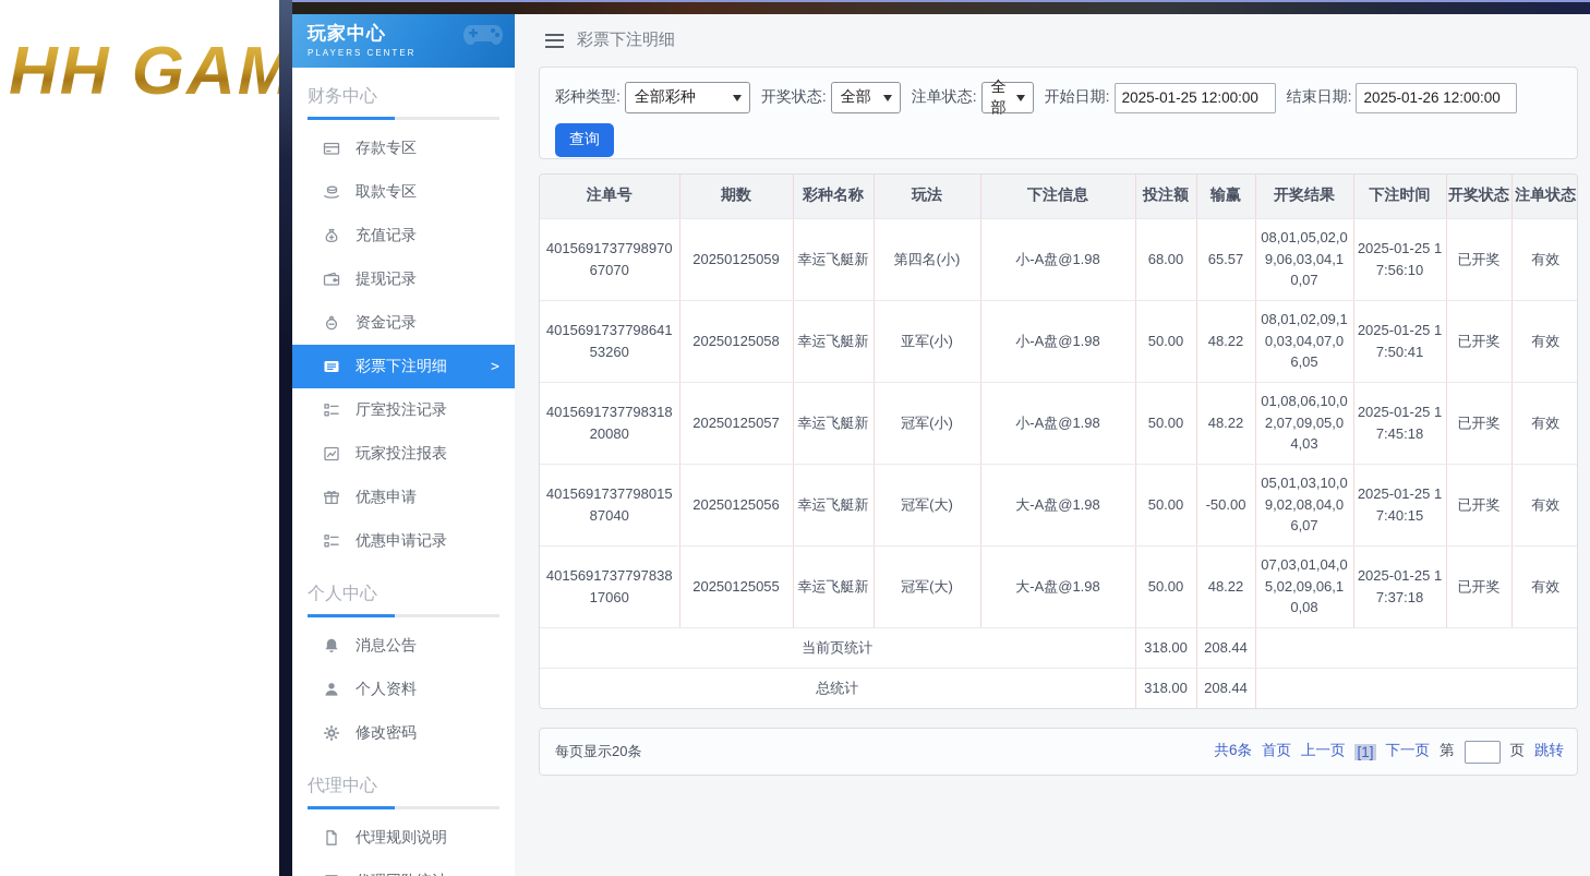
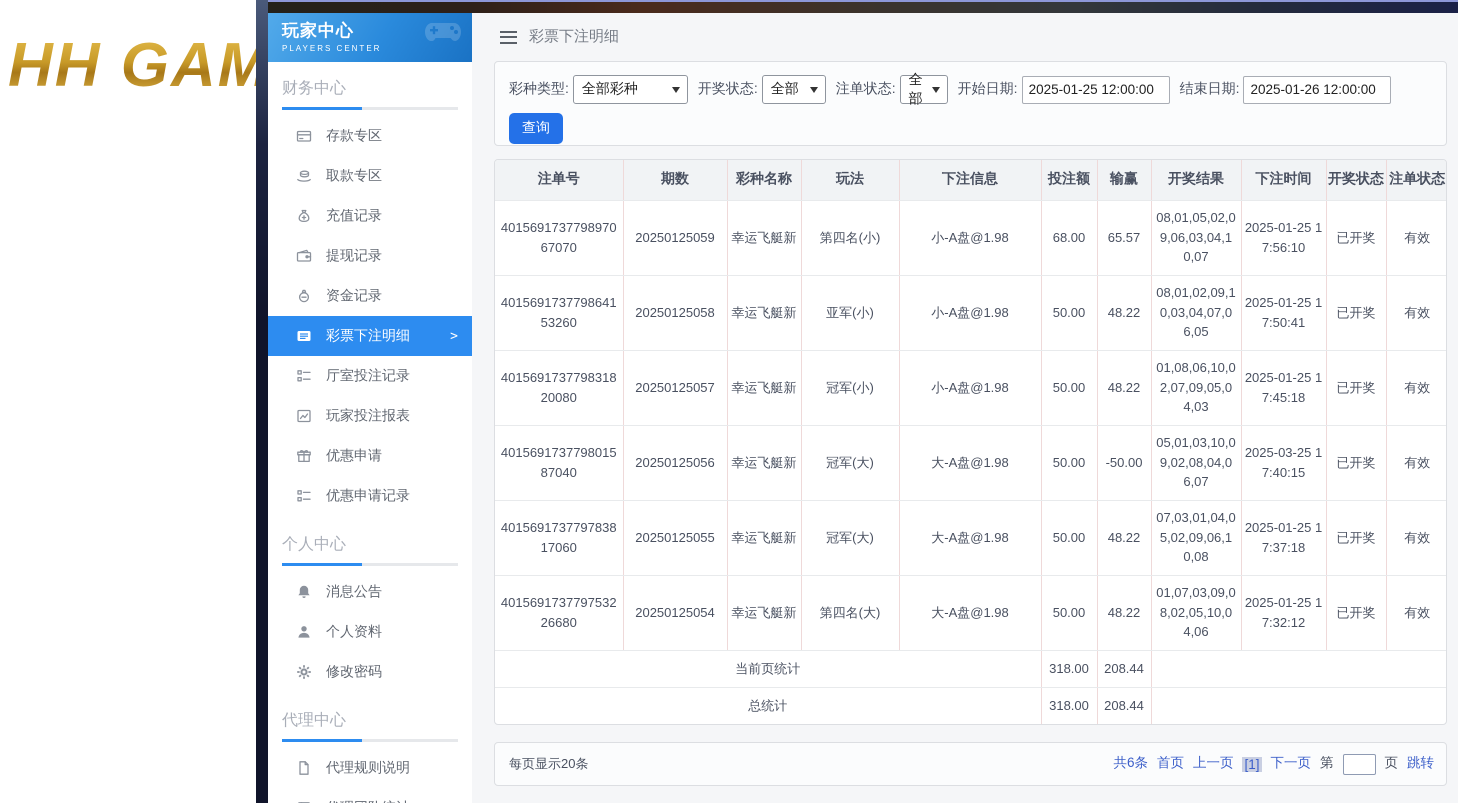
  HH GAM
  玩家中心
  PLAYERS CENTER
  财务中心
  存款专区
  取款专区
  充值记录
  提现记录
  资金记录
  彩票下注明细
  >
  厅室投注记录
  玩家投注报表
  优惠申请
  优惠申请记录
  个人中心
  消息公告
  个人资料
  修改密码
  代理中心
  代理规则说明
  彩票下注明细
  彩种类型:
  全部彩种
  开奖状态:
  全部
  注单状态:
  全部
  开始日期:
  2025-01-25 12:00:00
  结束日期:
  2025-01-26 12:00:00
  查询
  注单号	期数	彩种名称	玩法	下注信息	投注额	输赢	开奖结果	下注时间	开奖状态	注单状态
  401569173779897067070	20250125059	幸运飞艇新	第四名(小)	小-A盘@1.98	68.00	65.57	08,01,05,02,09,06,03,04,10,07	2025-01-25 17:56:10	已开奖	有效
  401569173779864153260	20250125058	幸运飞艇新	亚军(小)	小-A盘@1.98	50.00	48.22	08,01,02,09,10,03,04,07,06,05	2025-01-25 17:50:41	已开奖	有效
  401569173779831820080	20250125057	幸运飞艇新	冠军(小)	小-A盘@1.98	50.00	48.22	01,08,06,10,02,07,09,05,04,03	2025-01-25 17:45:18	已开奖	有效
- 401569173779801587040	20250125056	幸运飞艇新	冠军(大)	大-A盘@1.98	50.00	-50.00	05,01,03,10,09,02,08,04,06,07	2025-01-25 17:40:15	已开奖	有效
+ 401569173779801587040	20250125056	幸运飞艇新	冠军(大)	大-A盘@1.98	50.00	-50.00	05,01,03,10,09,02,08,04,06,07	2025-03-25 17:40:15	已开奖	有效
  401569173779783817060	20250125055	幸运飞艇新	冠军(大)	大-A盘@1.98	50.00	48.22	07,03,01,04,05,02,09,06,10,08	2025-01-25 17:37:18	已开奖	有效
+ 401569173779753226680	20250125054	幸运飞艇新	第四名(大)	大-A盘@1.98	50.00	48.22	01,07,03,09,08,02,05,10,04,06	2025-01-25 17:32:12	已开奖	有效
  当前页统计	318.00	208.44
  总统计	318.00	208.44
  每页显示20条
  共6条
  首页
  上一页
  [1]
  下一页
  第
  页
  跳转
